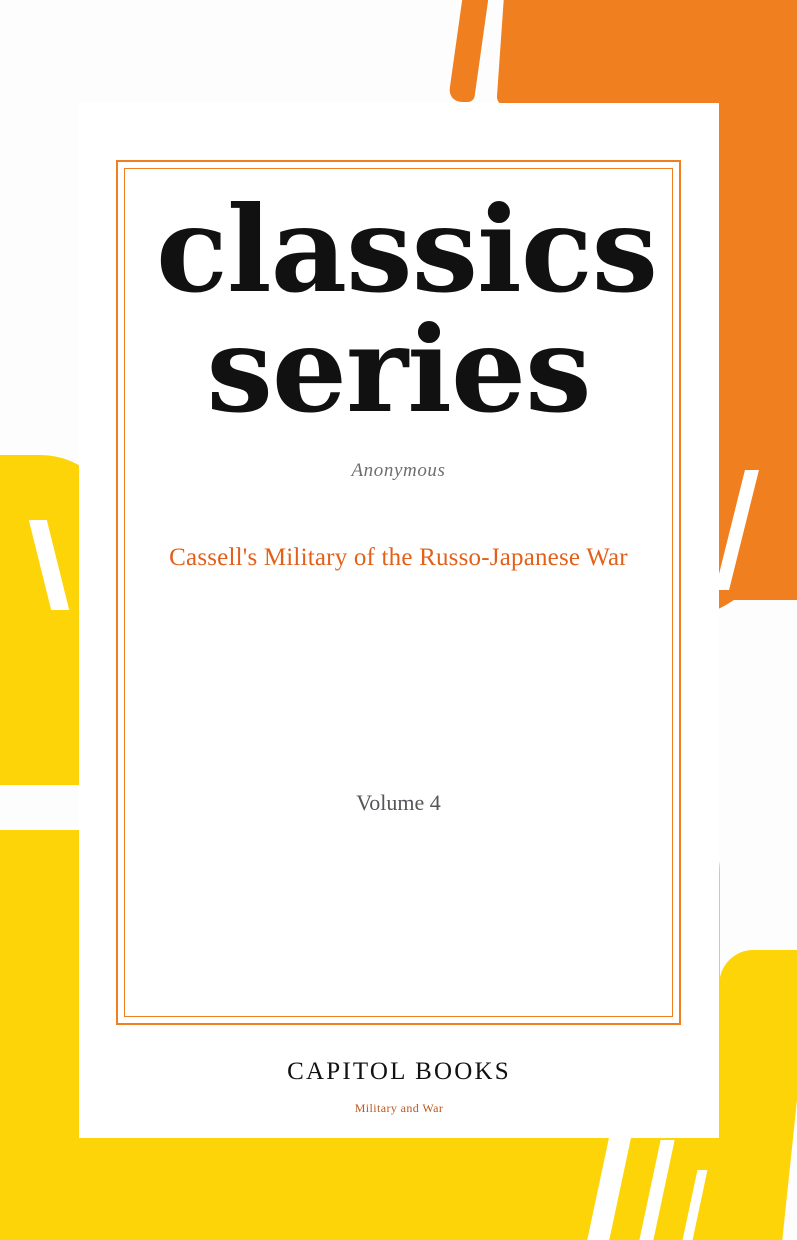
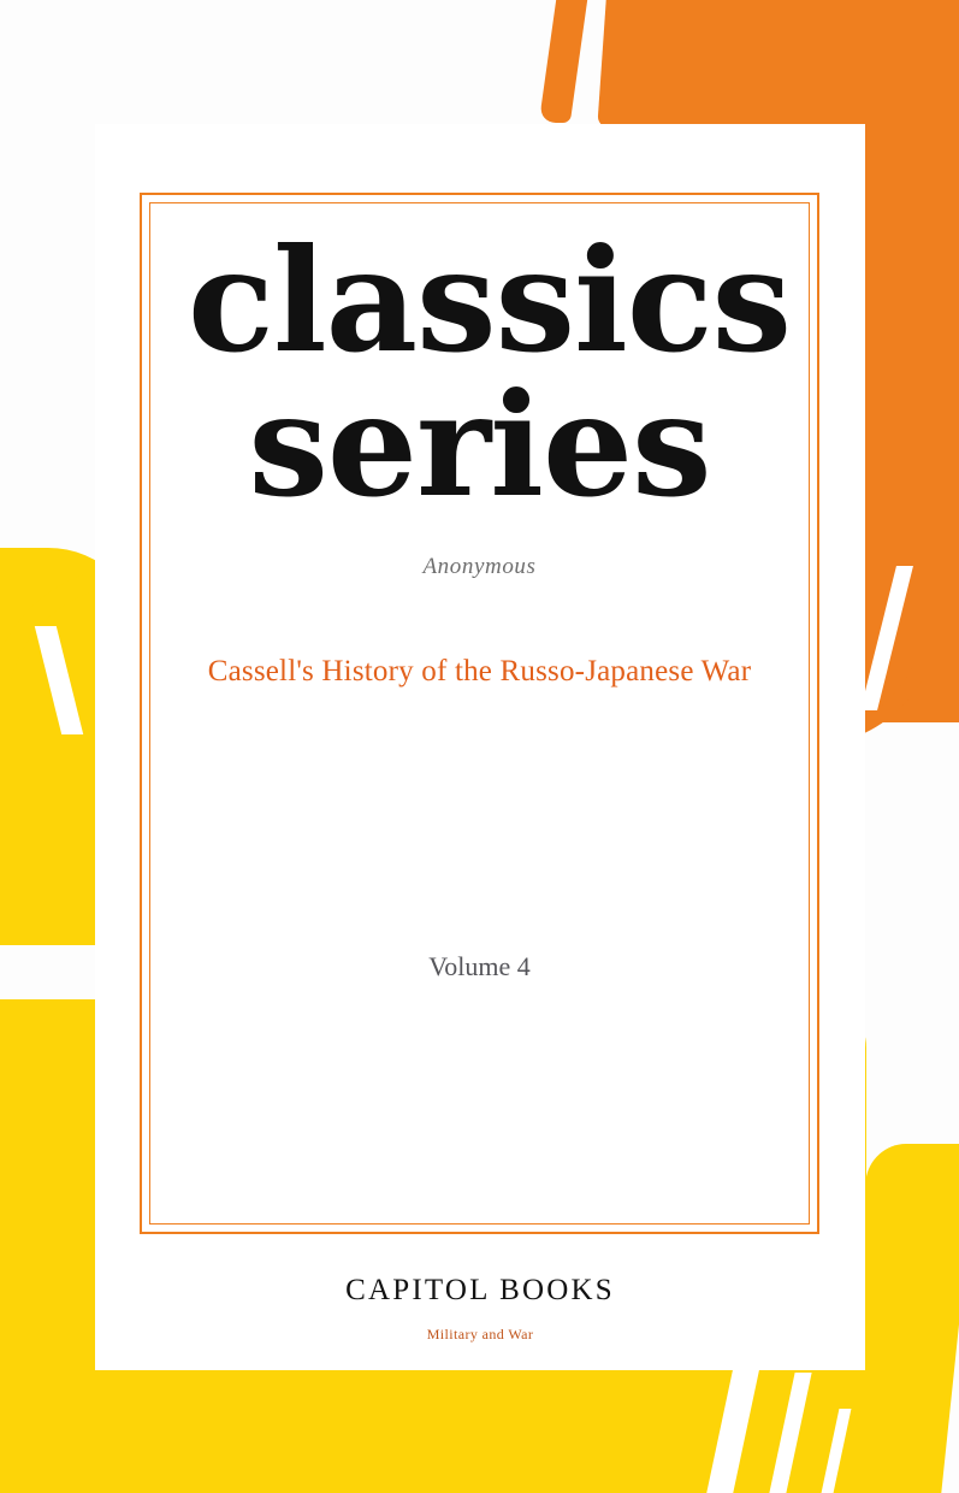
  classics
  series
  Anonymous
- Cassell's Military of the Russo-Japanese War
+ Cassell's History of the Russo-Japanese War
  Volume 4
  CAPITOL BOOKS
  Military and War
